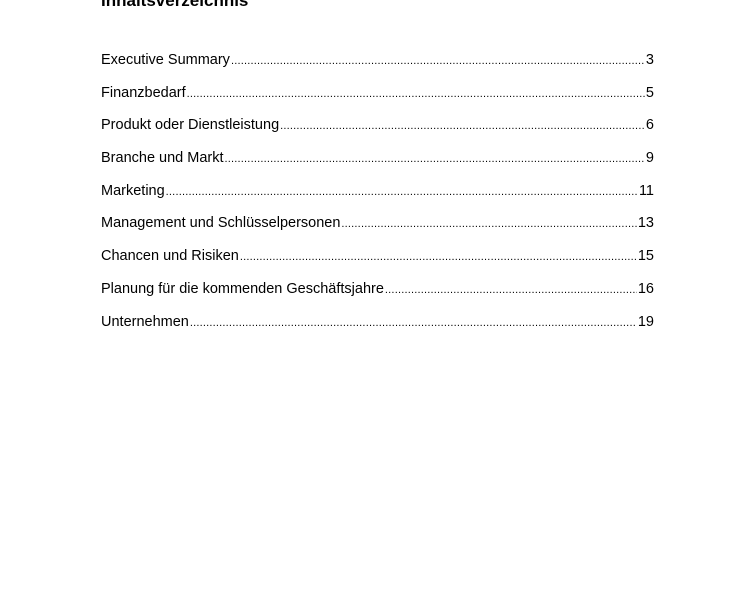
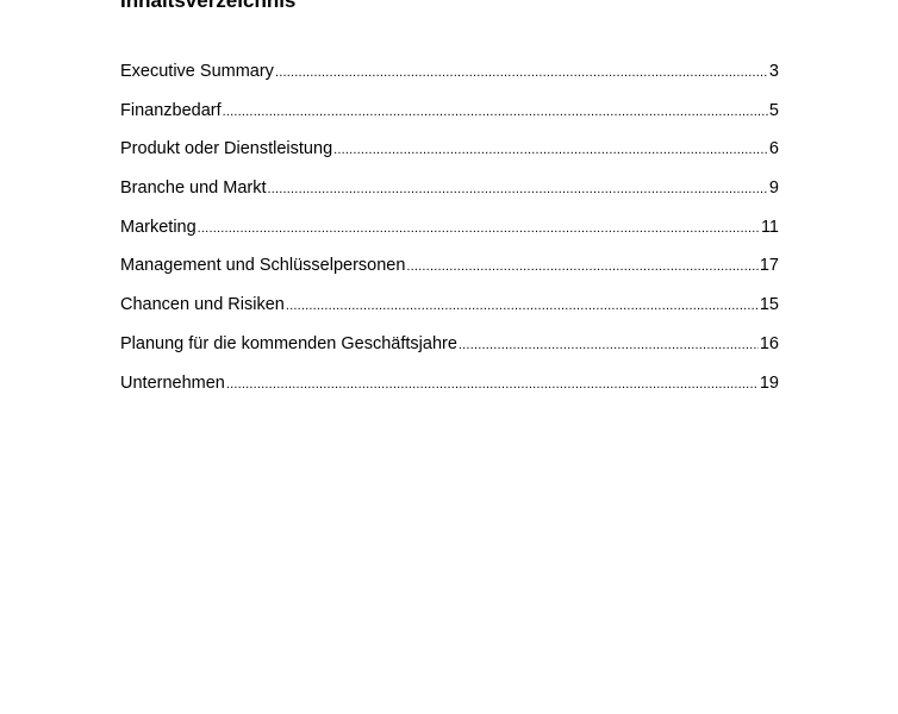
  Inhaltsverzeichnis
  Executive Summary
  3
  Finanzbedarf
  5
  Produkt oder Dienstleistung
  6
  Branche und Markt
  9
  Marketing
  11
  Management und Schlüsselpersonen
- 13
+ 17
  Chancen und Risiken
  15
  Planung für die kommenden Geschäftsjahre
  16
  Unternehmen
  19
